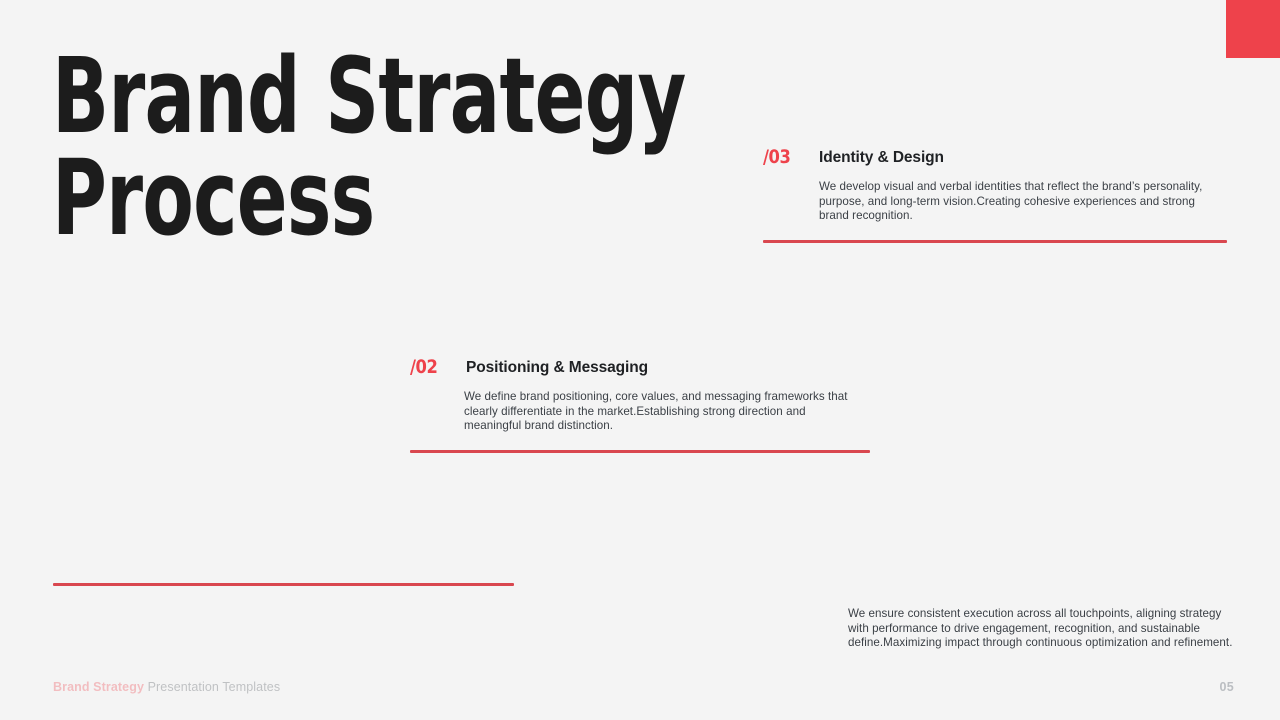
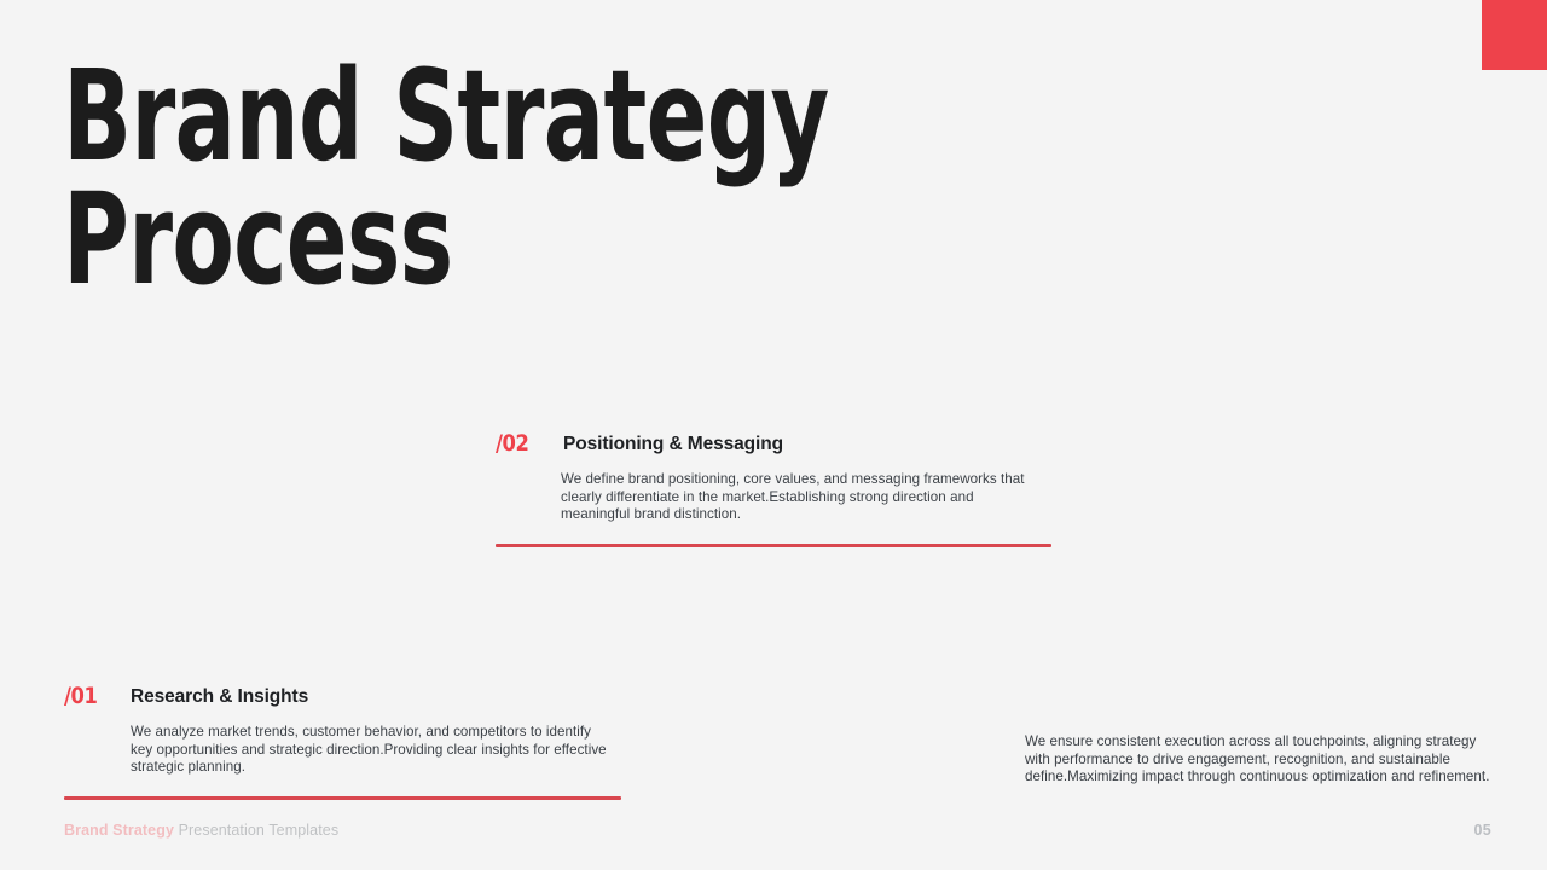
  Brand Strategy
  Process
- /03
- Identity & Design
- We develop visual and verbal identities that reflect the brand’s personality, purpose, and long-term vision.Creating cohesive experiences and strong brand recognition.
  /02
  Positioning & Messaging
  We define brand positioning, core values, and messaging frameworks that clearly differentiate in the market.Establishing strong direction and meaningful brand distinction.
+ /01
+ Research & Insights
+ We analyze market trends, customer behavior, and competitors to identify key opportunities and strategic direction.Providing clear insights for effective strategic planning.
  We ensure consistent execution across all touchpoints, aligning strategy with performance to drive engagement, recognition, and sustainable define.Maximizing impact through continuous optimization and refinement.
  Brand Strategy Presentation Templates
  05
